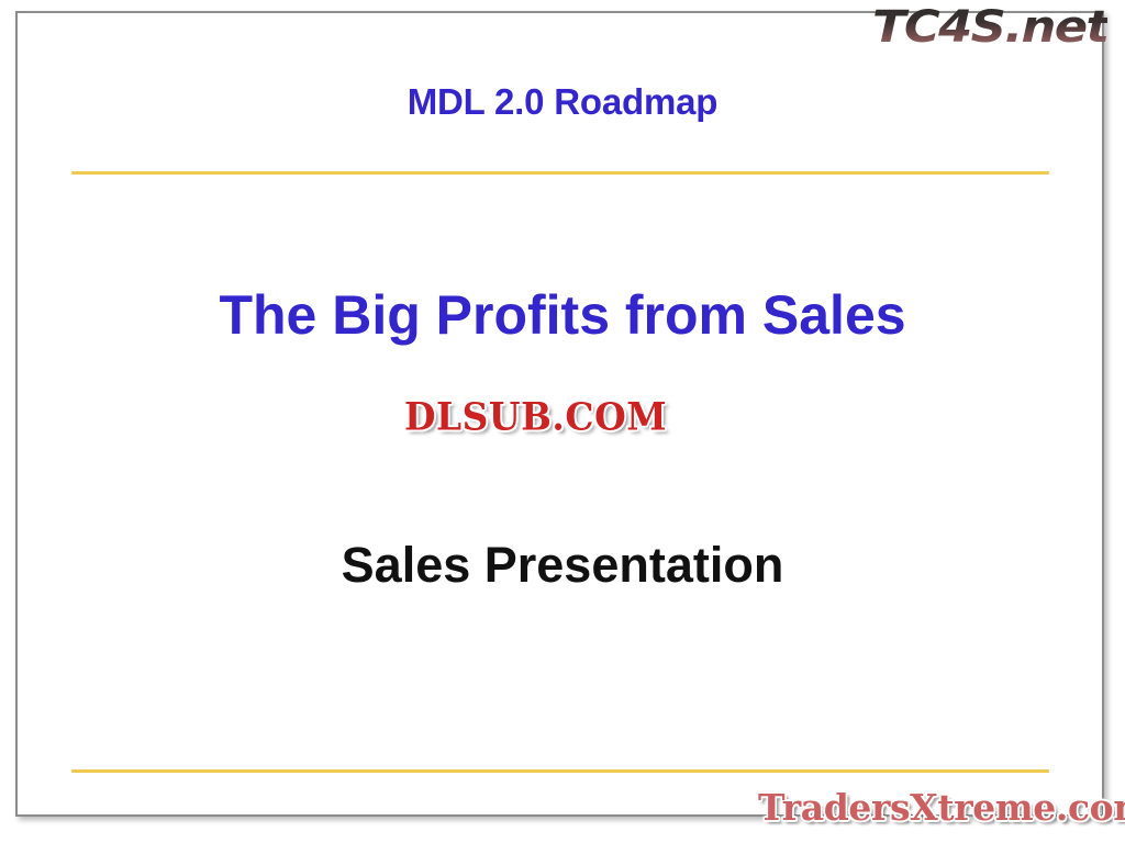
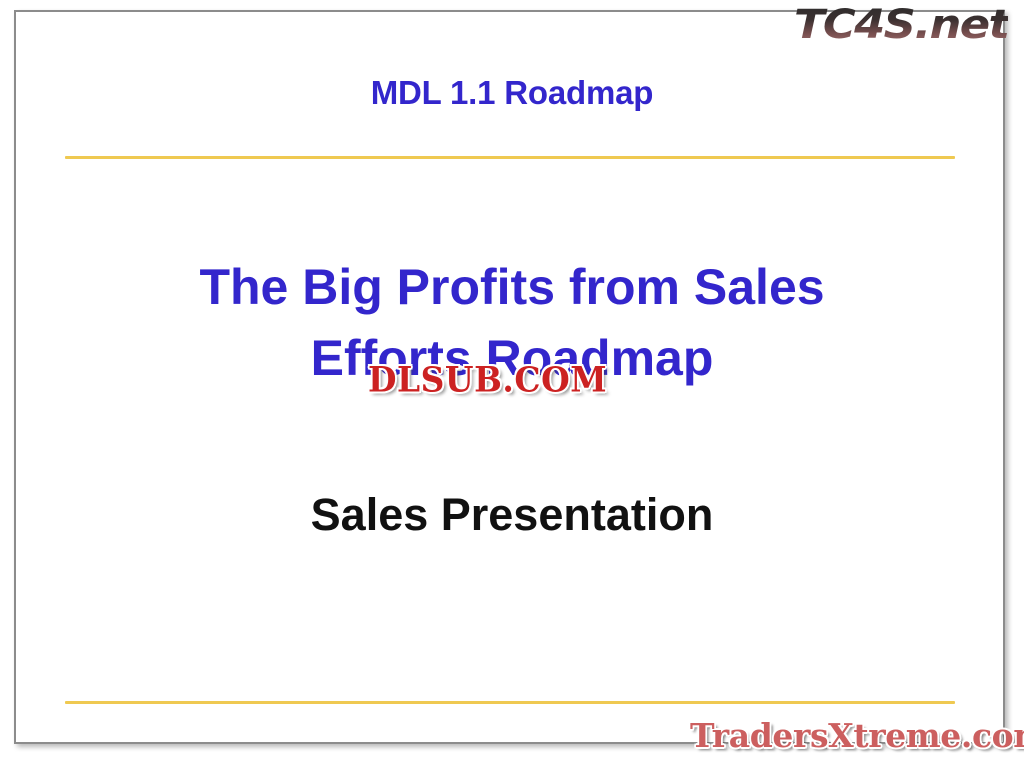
- MDL 2.0 Roadmap
+ MDL 1.1 Roadmap
  The Big Profits from Sales
+ Efforts Roadmap
  Sales Presentation
  TC4S.net
  DLSUB.COM
  TradersXtreme.co
